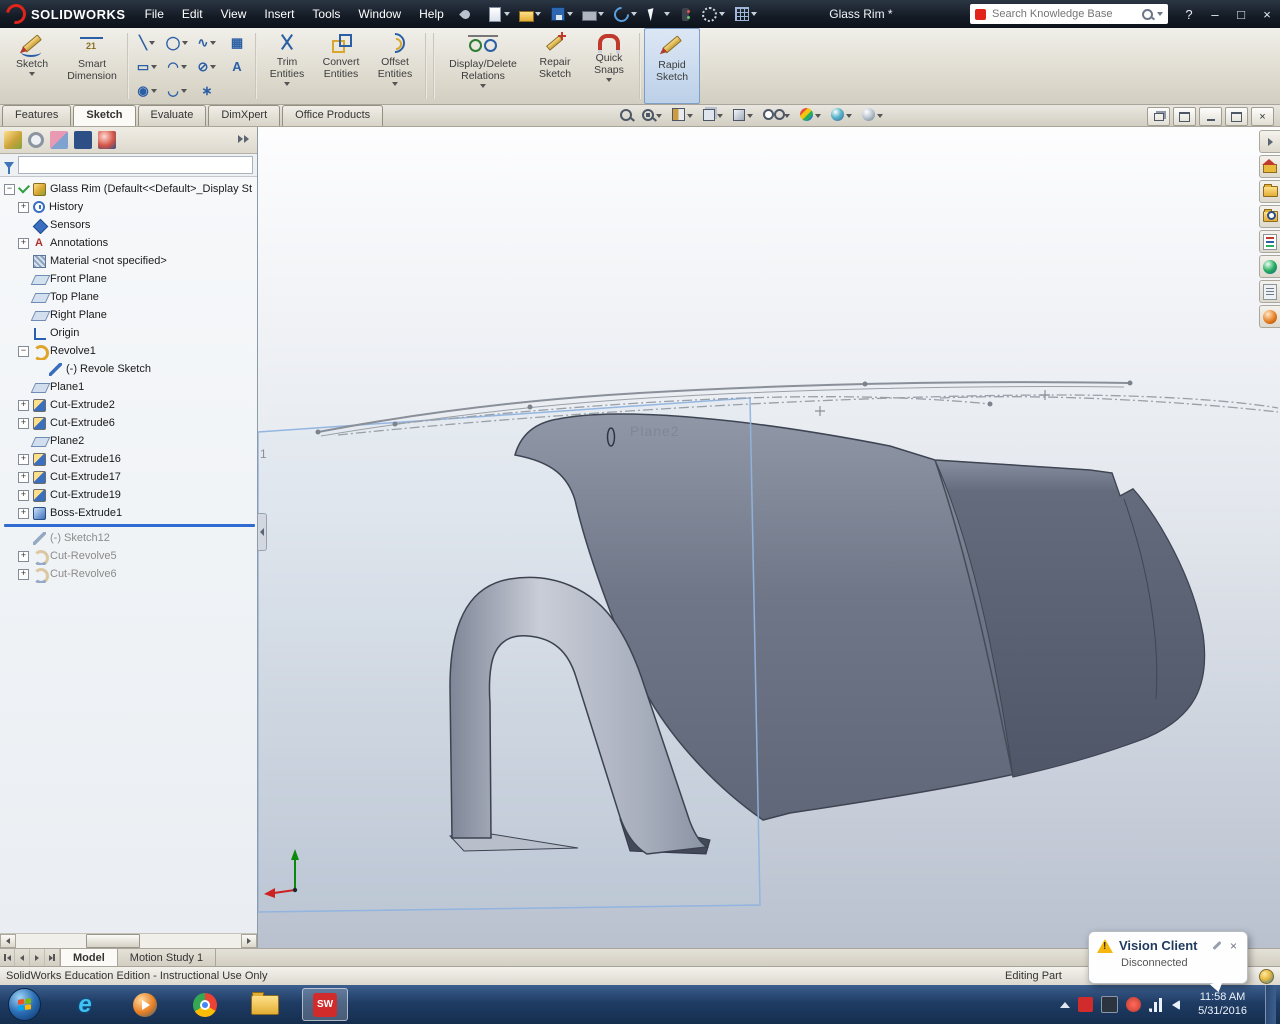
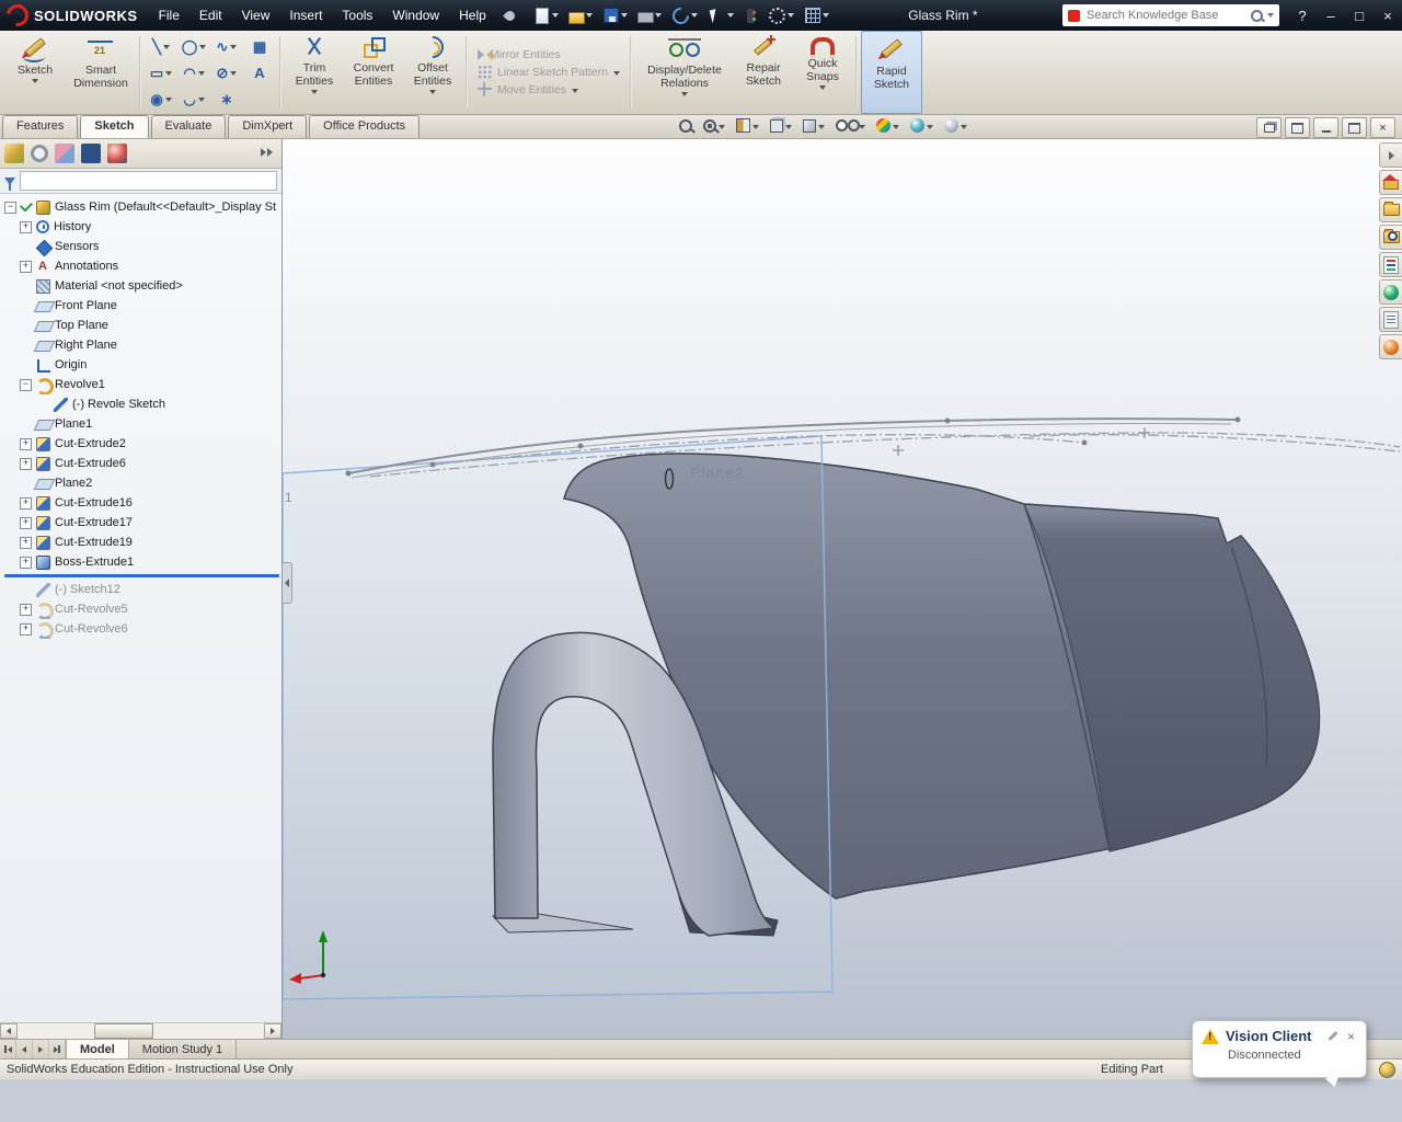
  SOLIDWORKS
  File
  Edit
  View
  Insert
  Tools
  Window
  Help
  Glass Rim *
  Search Knowledge Base
  ?
  –
  □
  ×
  Sketch
  Smart Dimension
  ╲
  ◯
  ∿
  ▦
  ▭
  ◠
  ⊘
  A
  ◉
  ◡
  ∗
  Trim Entities
  Convert Entities
  Offset Entities
+ Mirror Entities
+ Linear Sketch Pattern
+ Move Entities
  Display/Delete Relations
  Repair Sketch
  Quick Snaps
  Rapid Sketch
  Features
  Sketch
  Evaluate
  DimXpert
  Office Products
  ×
  −
  Glass Rim (Default<<Default>_Display St
  +
  History
  Sensors
  +
  Annotations
  Material <not specified>
  Front Plane
  Top Plane
  Right Plane
  Origin
  −
  Revolve1
  (-) Revole Sketch
  Plane1
  +
  Cut-Extrude2
  +
  Cut-Extrude6
  Plane2
  +
  Cut-Extrude16
  +
  Cut-Extrude17
  +
  Cut-Extrude19
  +
  Boss-Extrude1
  (-) Sketch12
  +
  Cut-Revolve5
  +
  Cut-Revolve6
  1
  Vision Client
  ×
  Disconnected
  Model
  Motion Study 1
  SolidWorks Education Edition - Instructional Use Only
  Editing Part
- e
- SW
- 11:58 AM
- 5/31/2016
